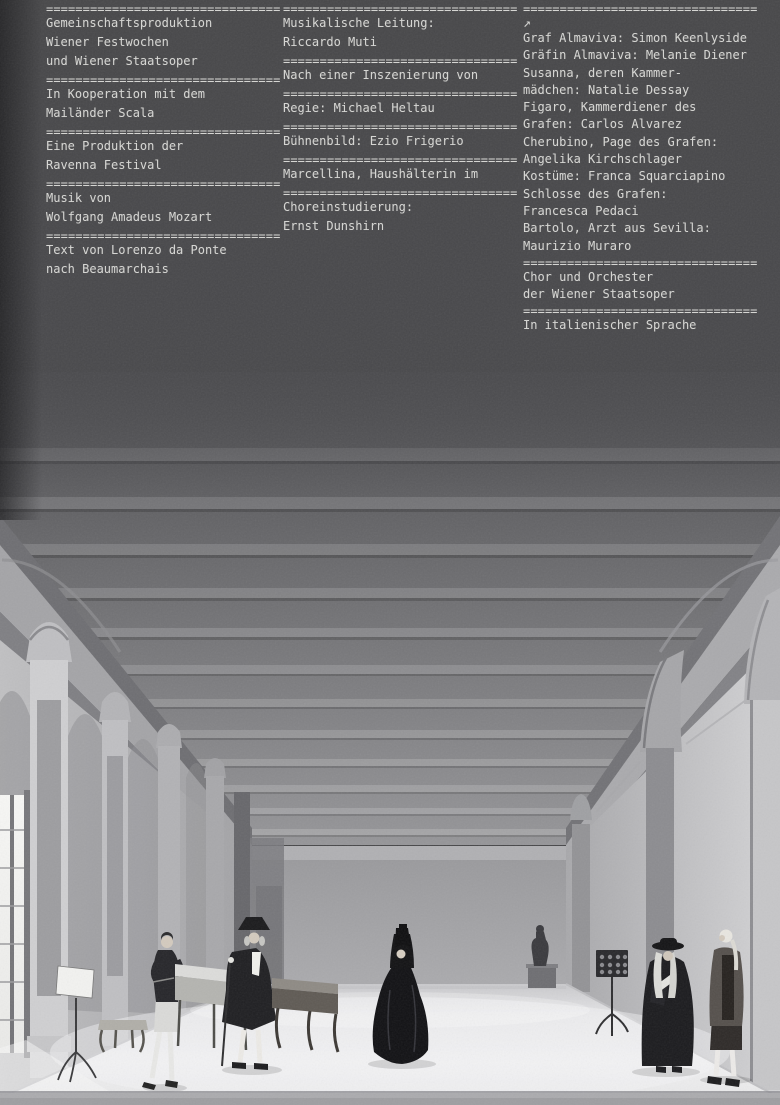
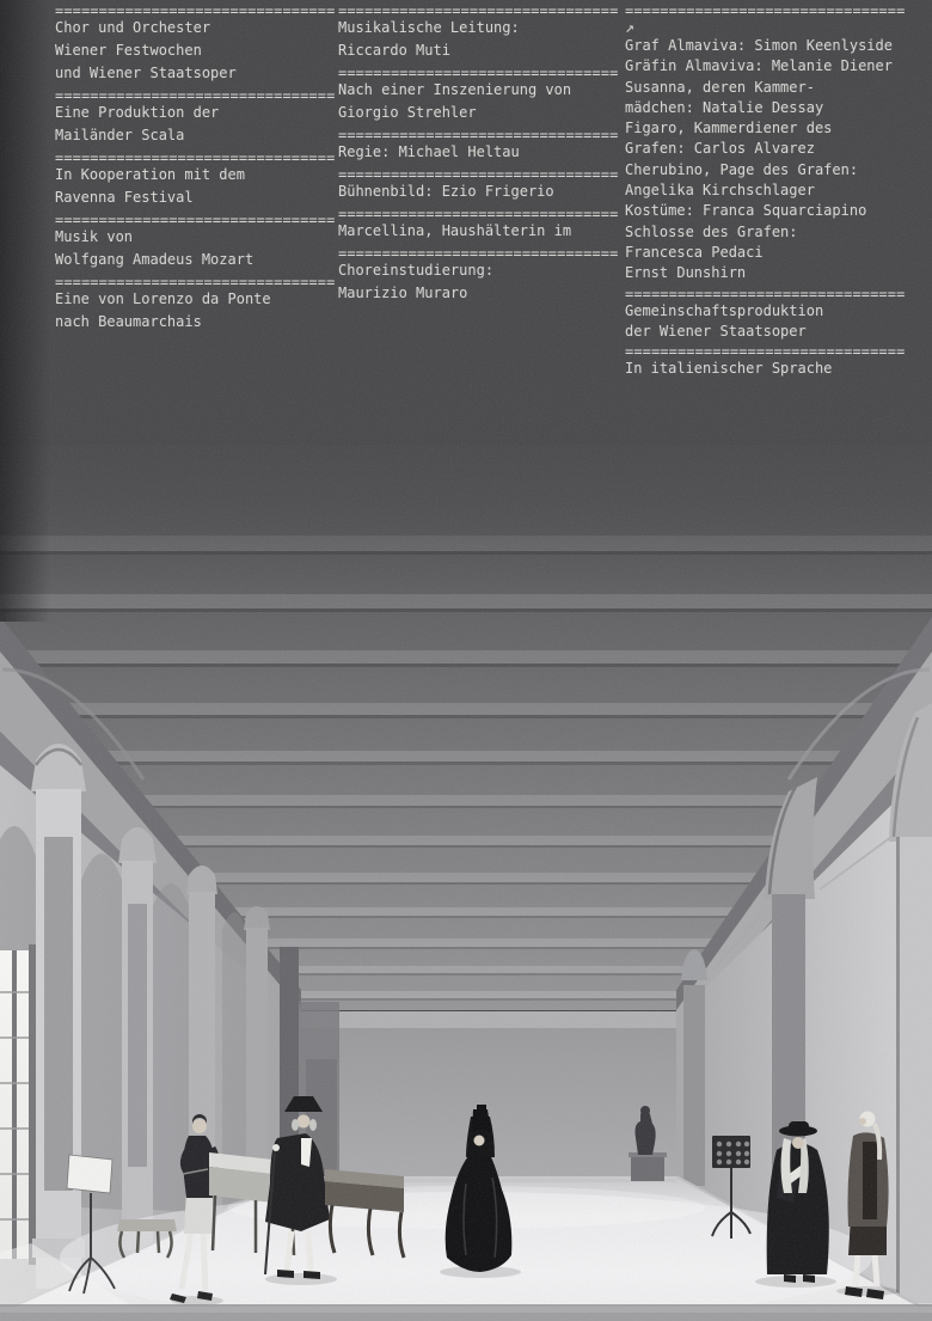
  ================================
- Gemeinschaftsproduktion
+ Chor und Orchester
  Wiener Festwochen
  und Wiener Staatsoper
  ================================
- In Kooperation mit dem
+ Eine Produktion der
  Mailänder Scala
  ================================
- Eine Produktion der
+ In Kooperation mit dem
  Ravenna Festival
  ================================
  Musik von
  Wolfgang Amadeus Mozart
  ================================
- Text von Lorenzo da Ponte
+ Eine von Lorenzo da Ponte
  nach Beaumarchais
  ================================
  Musikalische Leitung:
  Riccardo Muti
  ================================
  Nach einer Inszenierung von
+ Giorgio Strehler
  ================================
  Regie: Michael Heltau
  ================================
  Bühnenbild: Ezio Frigerio
  ================================
  Marcellina, Haushälterin im
  ================================
  Choreinstudierung:
- Ernst Dunshirn
+ Maurizio Muraro
  ================================
  ↗
  Graf Almaviva: Simon Keenlyside
  Gräfin Almaviva: Melanie Diener
  Susanna, deren Kammer-
  mädchen: Natalie Dessay
  Figaro, Kammerdiener des
  Grafen: Carlos Alvarez
  Cherubino, Page des Grafen:
  Angelika Kirchschlager
  Kostüme: Franca Squarciapino
  Schlosse des Grafen:
  Francesca Pedaci
- Bartolo, Arzt aus Sevilla:
- Maurizio Muraro
+ Ernst Dunshirn
  ================================
- Chor und Orchester
+ Gemeinschaftsproduktion
  der Wiener Staatsoper
  ================================
  In italienischer Sprache
